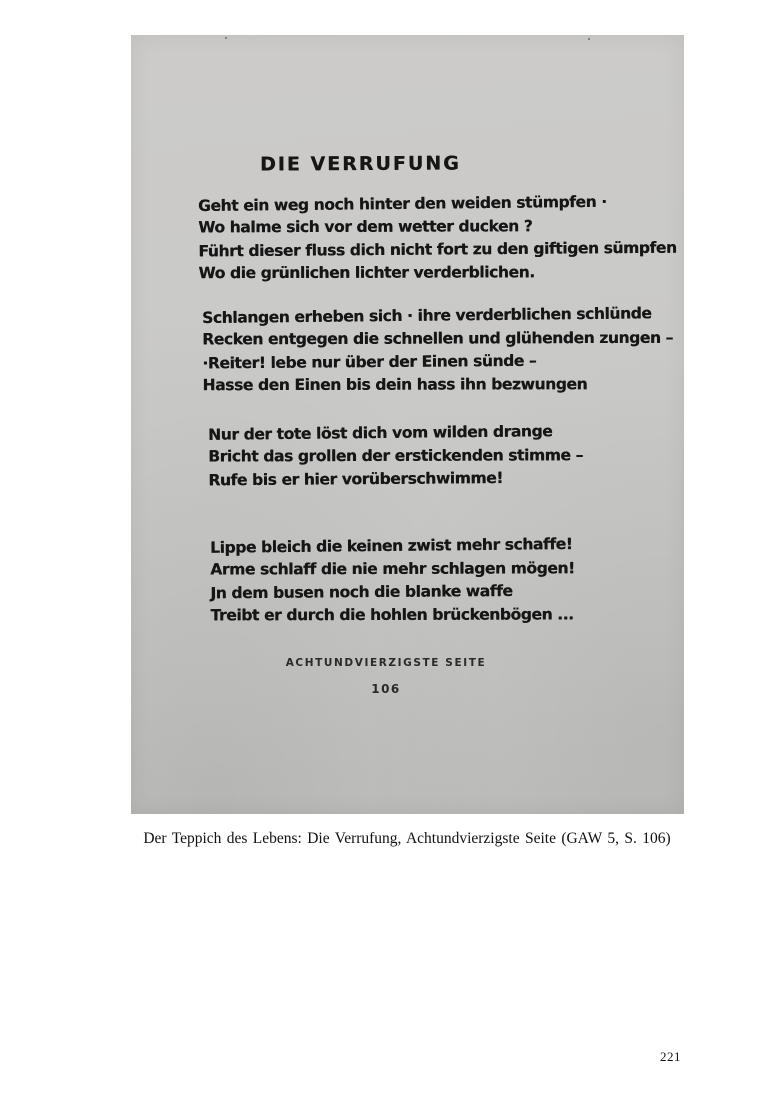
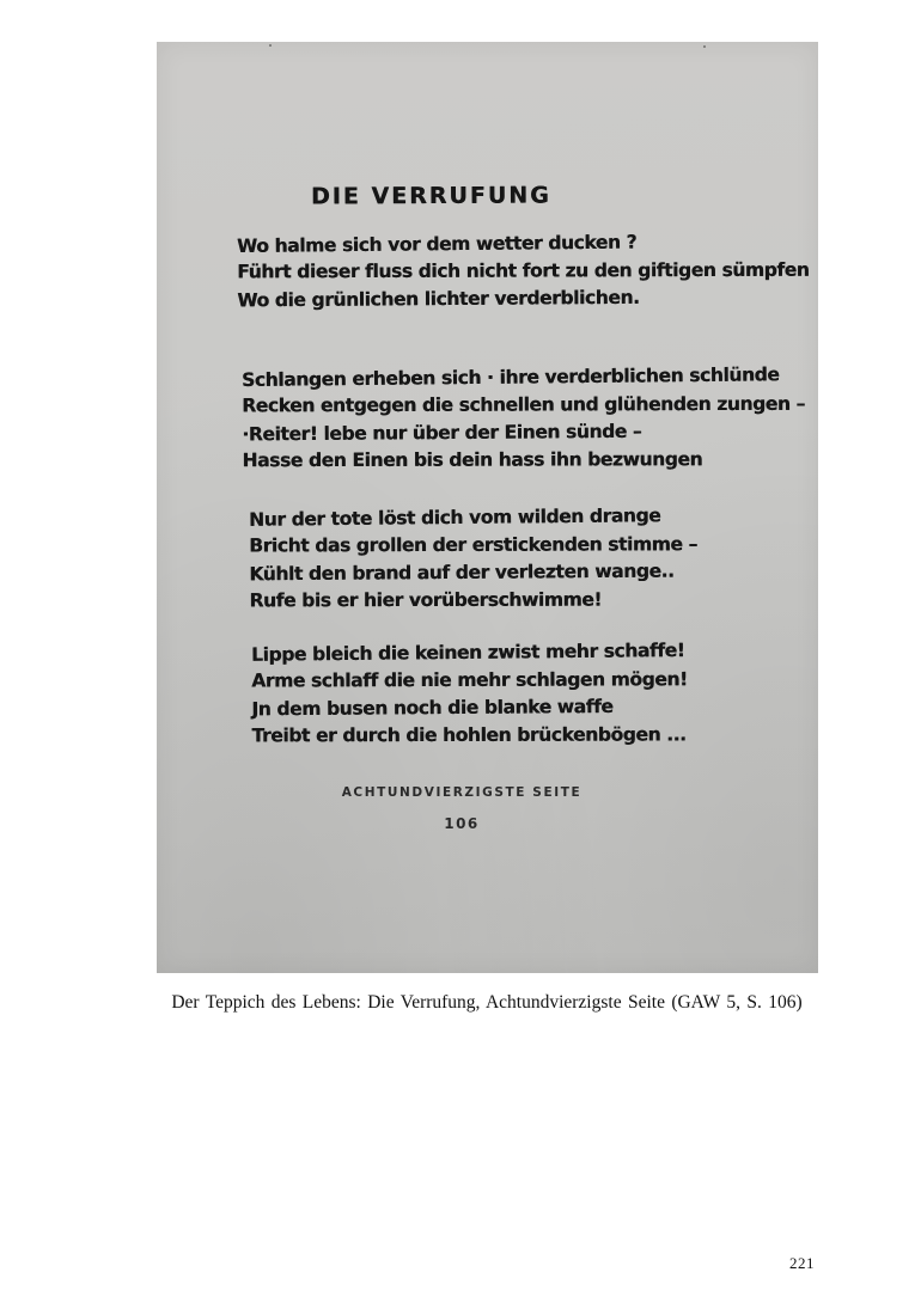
  DIE VERRUFUNG
- Geht ein weg noch hinter den weiden stümpfen ·
  Wo halme sich vor dem wetter ducken ?
  Führt dieser fluss dich nicht fort zu den giftigen sümpfen
  Wo die grünlichen lichter verderblichen.
  Schlangen erheben sich · ihre verderblichen schlünde
  Recken entgegen die schnellen und glühenden zungen –
  ·Reiter! lebe nur über der Einen sünde –
  Hasse den Einen bis dein hass ihn bezwungen
  Nur der tote löst dich vom wilden drange
  Bricht das grollen der erstickenden stimme –
+ Kühlt den brand auf der verlezten wange..
  Rufe bis er hier vorüberschwimme!
  Lippe bleich die keinen zwist mehr schaffe!
  Arme schlaff die nie mehr schlagen mögen!
  Jn dem busen noch die blanke waffe
  Treibt er durch die hohlen brückenbögen ...
  ACHTUNDVIERZIGSTE SEITE
  106
  Der Teppich des Lebens: Die Verrufung, Achtundvierzigste Seite (GAW 5, S. 106)
  221
